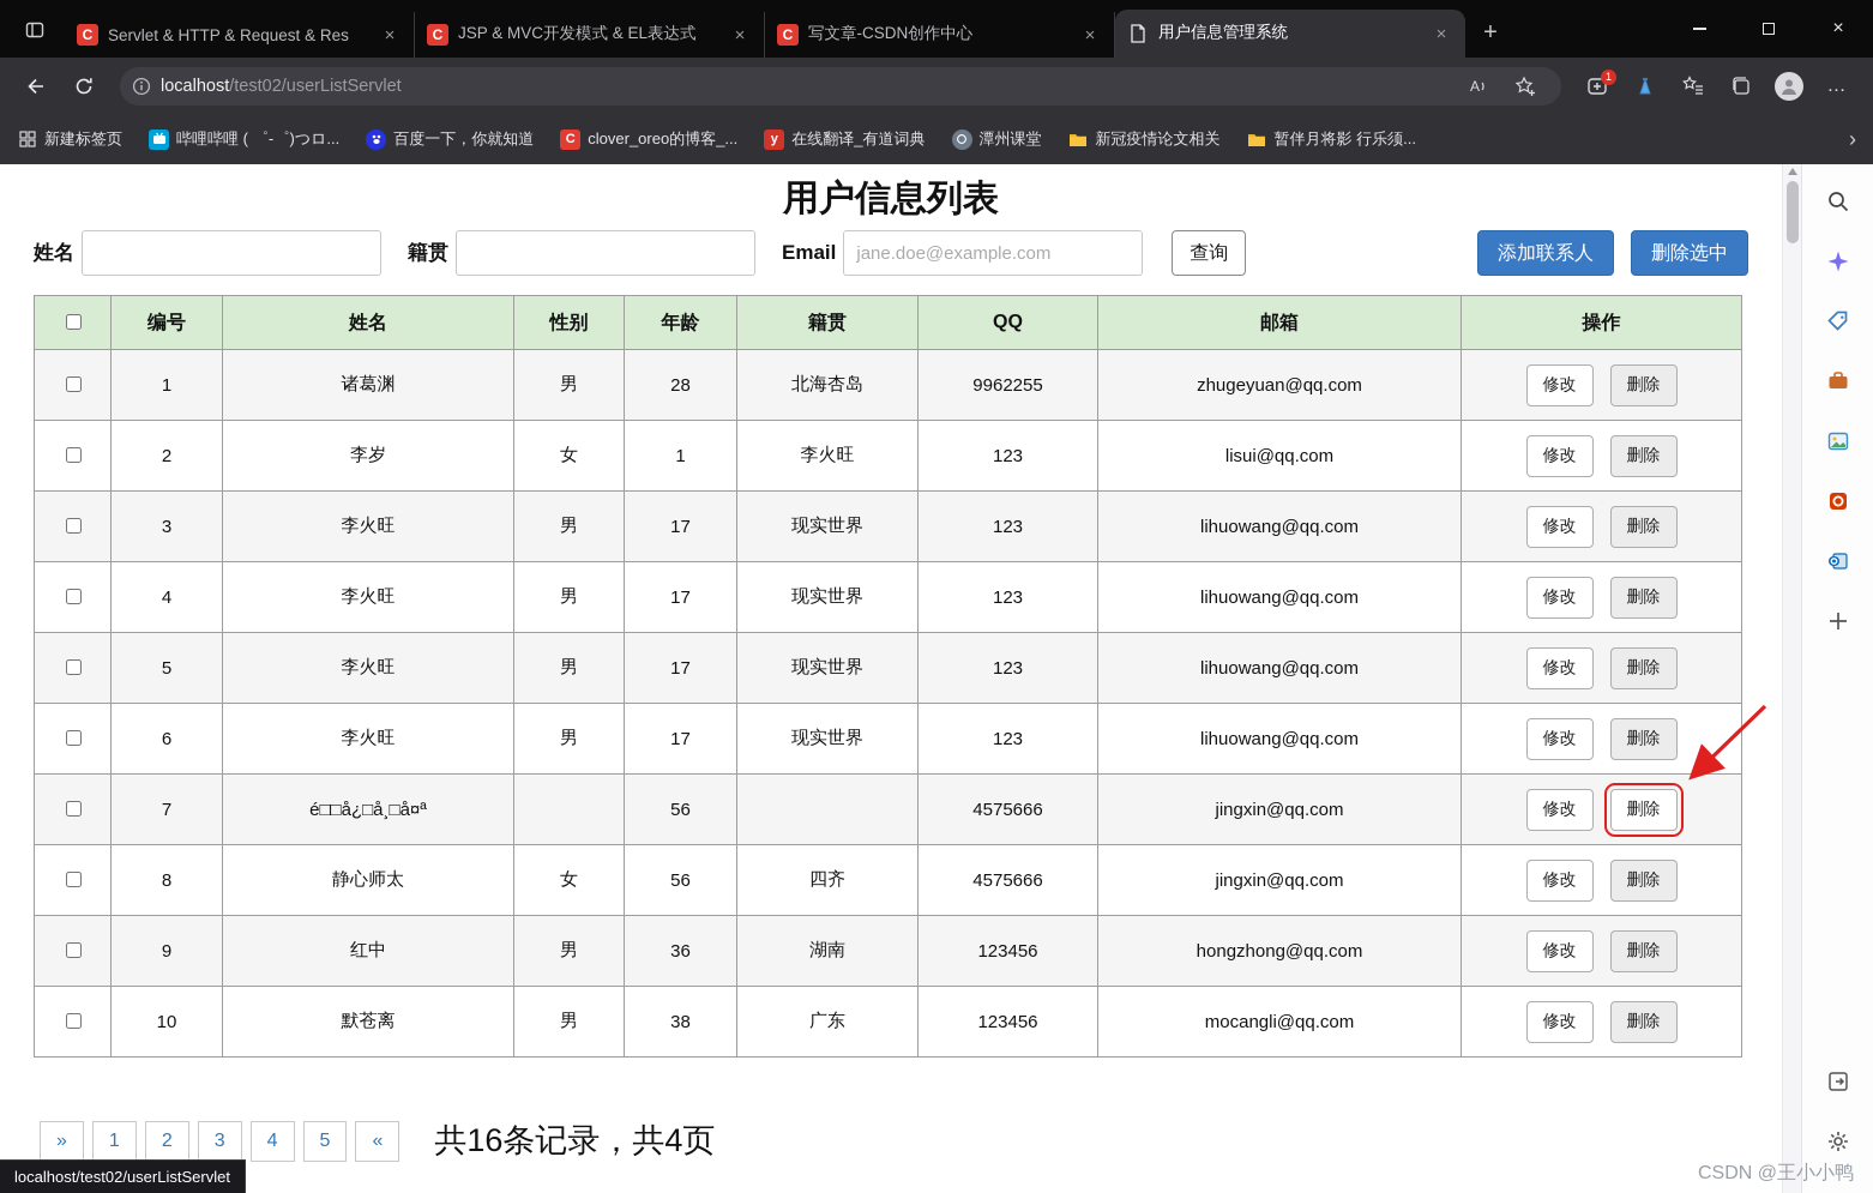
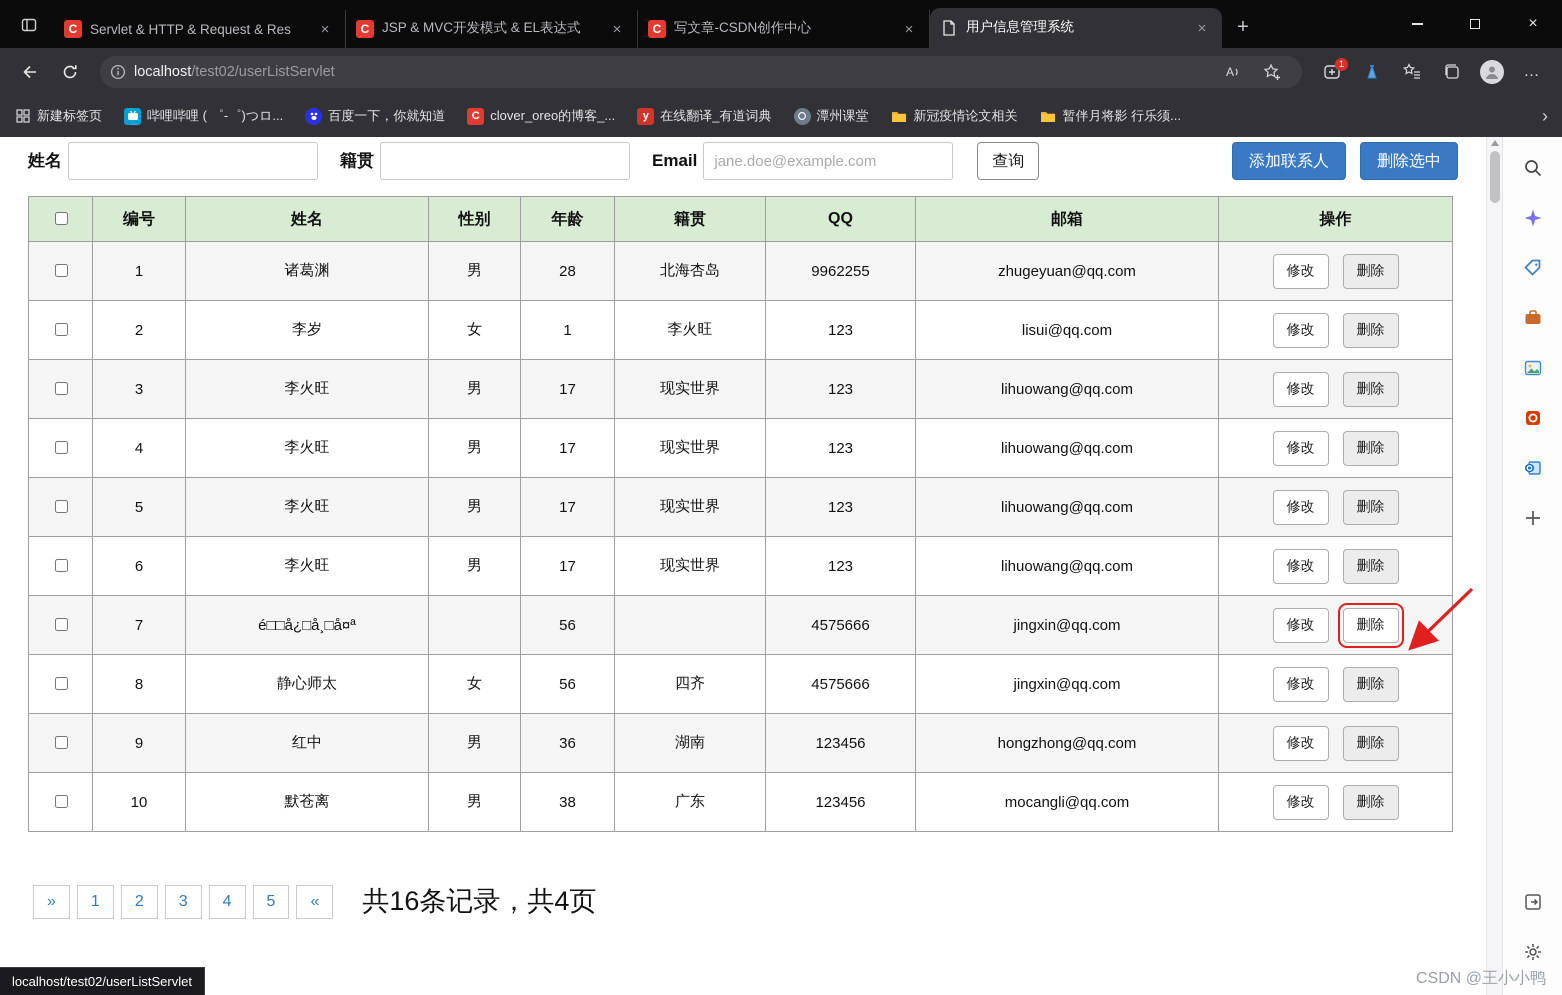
  C
  Servlet & HTTP & Request & Res
  ×
  C
  JSP & MVC开发模式 & EL表达式
  ×
  C
  写文章-CSDN创作中心
  ×
  用户信息管理系统
  ×
  +
  ×
  localhost/test02/userListServlet
  A
  1
  …
  新建标签页
  哔哩哔哩 ( ゜-゜)つロ...
  百度一下，你就知道
  C
  clover_oreo的博客_...
  y
  在线翻译_有道词典
  潭州课堂
  新冠疫情论文相关
  暂伴月将影 行乐须...
  ›
- 用户信息列表
  姓名
  籍贯
  Email
  jane.doe@example.com
  查询
  添加联系人
  删除选中
  	编号	姓名	性别	年龄	籍贯	QQ	邮箱	操作
  	1	诸葛渊	男	28	北海杏岛	9962255	zhugeyuan@qq.com	修改 删除
  	2	李岁	女	1	李火旺	123	lisui@qq.com	修改 删除
  	3	李火旺	男	17	现实世界	123	lihuowang@qq.com	修改 删除
  	4	李火旺	男	17	现实世界	123	lihuowang@qq.com	修改 删除
  	5	李火旺	男	17	现实世界	123	lihuowang@qq.com	修改 删除
  	6	李火旺	男	17	现实世界	123	lihuowang@qq.com	修改 删除
  	7	é□□å¿□å¸□å¤ª		56		4575666	jingxin@qq.com	修改 删除
  	8	静心师太	女	56	四齐	4575666	jingxin@qq.com	修改 删除
  	9	红中	男	36	湖南	123456	hongzhong@qq.com	修改 删除
  	10	默苍离	男	38	广东	123456	mocangli@qq.com	修改 删除
  »
  1
  2
  3
  4
  5
  «
  共16条记录，共4页
  localhost/test02/userListServlet
  CSDN @王小小鸭
